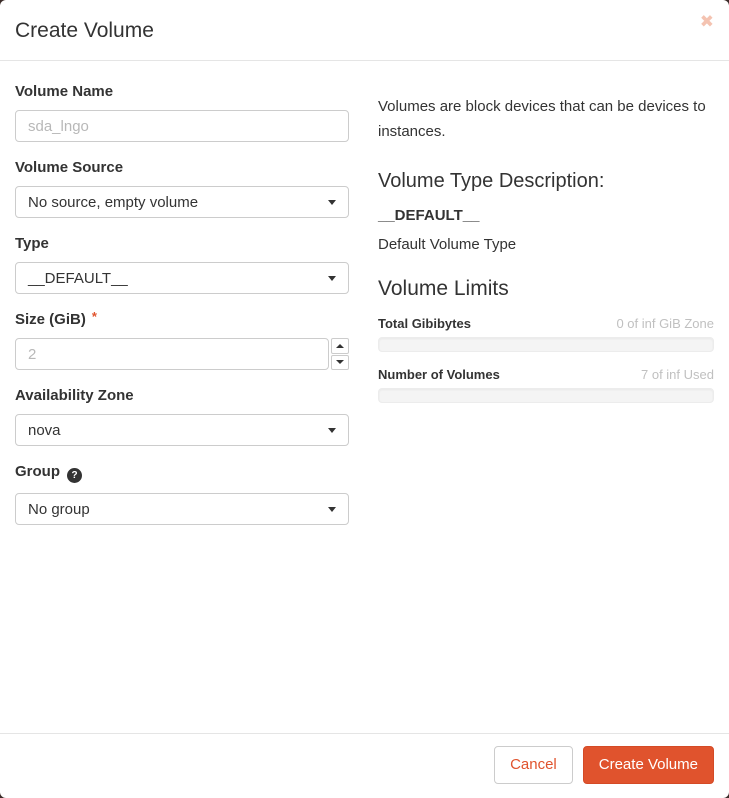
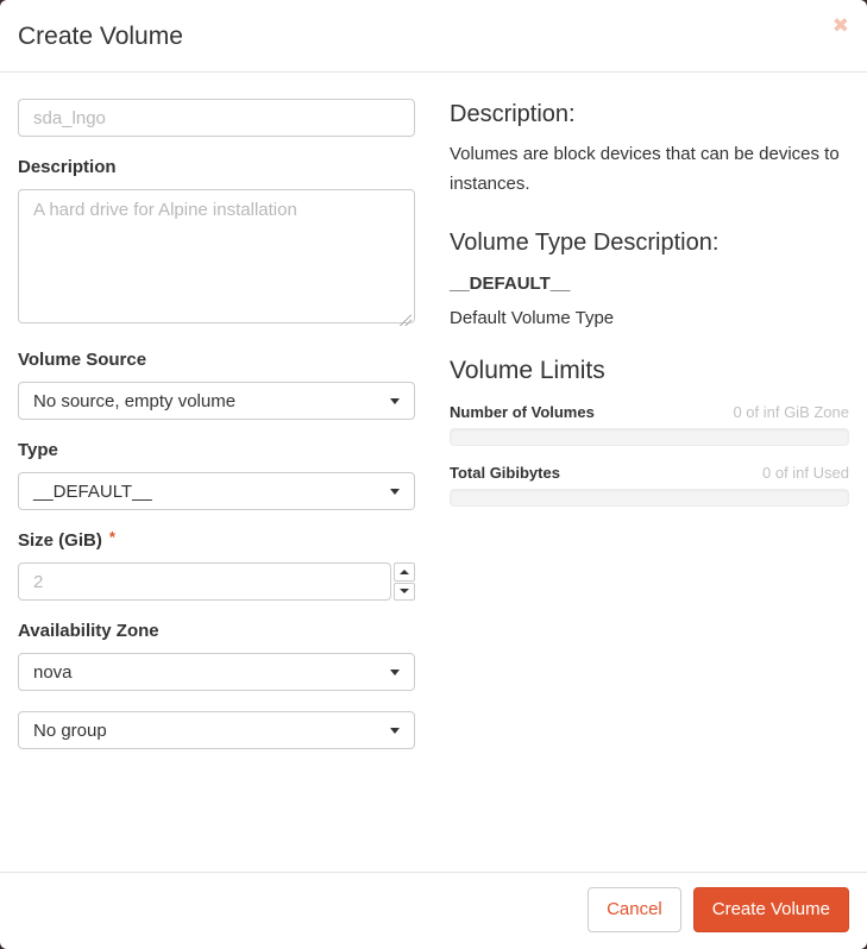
  Create Volume
  ✖
- Volume Name
  sda_lngo
+ Description
+ A hard drive for Alpine installation
  Volume Source
  No source, empty volume
  Type
  __DEFAULT__
  Size (GiB) *
  2
  Availability Zone
  nova
- Group ?
  No group
+ Description:
  Volumes are block devices that can be devices to instances.
  Volume Type Description:
  __DEFAULT__
  Default Volume Type
  Volume Limits
- Total Gibibytes
+ Number of Volumes
  0 of inf GiB Zone
- Number of Volumes
+ Total Gibibytes
- 7 of inf Used
+ 0 of inf Used
  Cancel
  Create Volume
